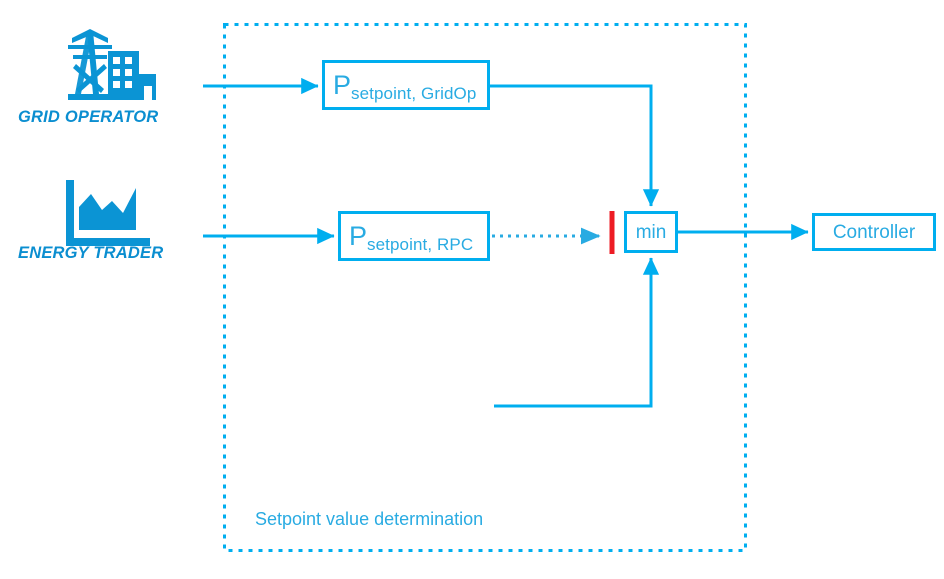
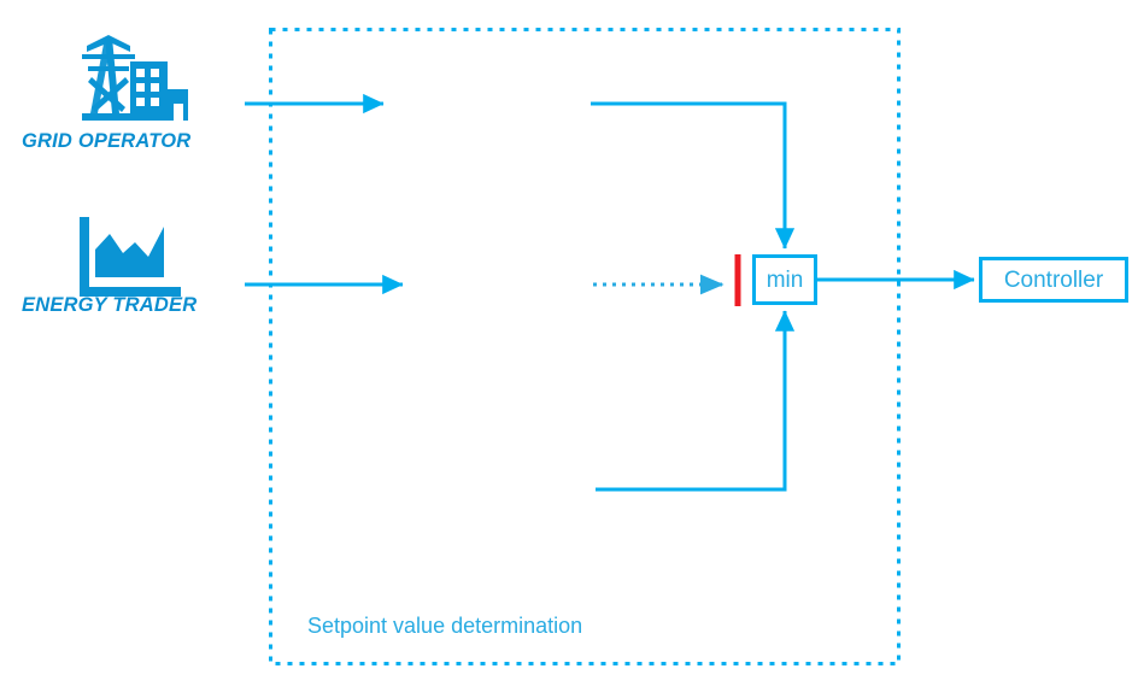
  GRID OPERATOR
  ENERGY TRADER
- Psetpoint, GridOp
- Psetpoint, RPC
  min
  Controller
  Setpoint value determination
